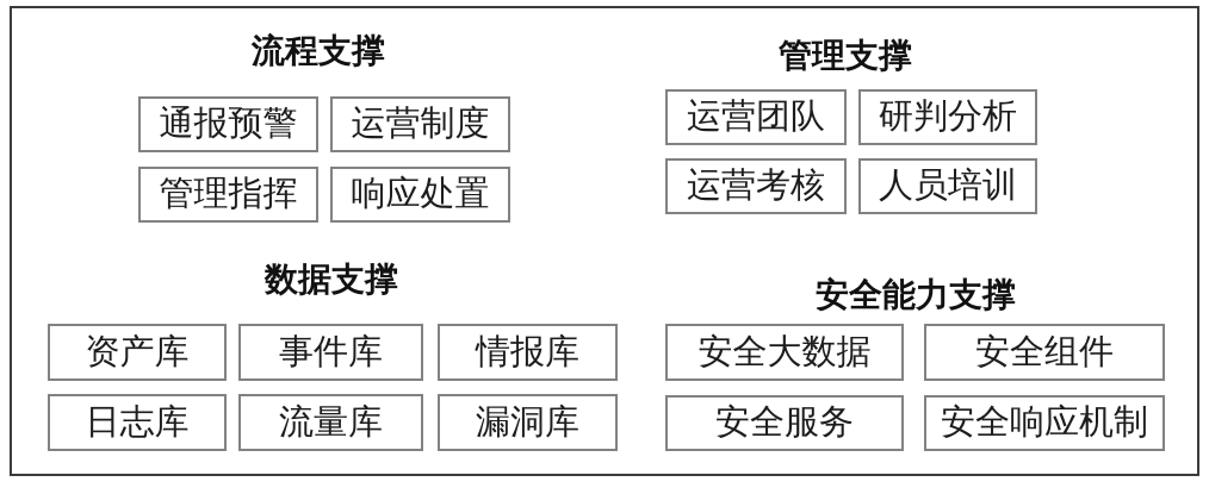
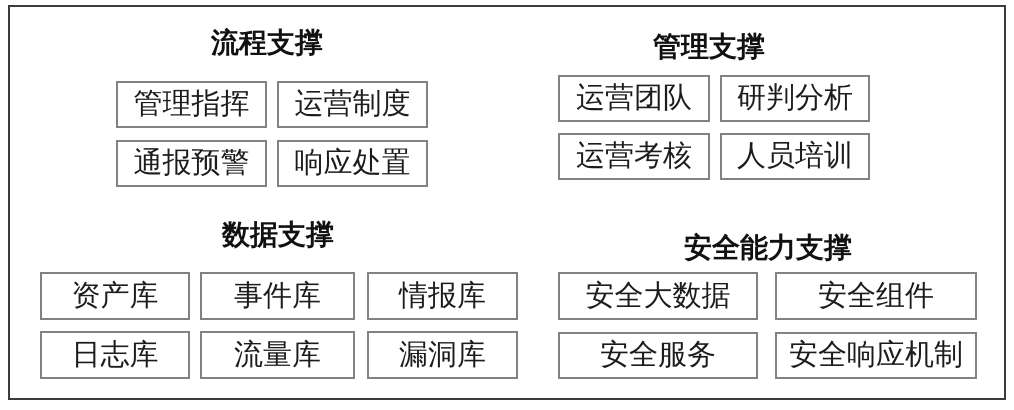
  流程支撑
- 通报预警
+ 管理指挥
  运营制度
- 管理指挥
+ 通报预警
  响应处置
  管理支撑
  运营团队
  研判分析
  运营考核
  人员培训
  数据支撑
  资产库
  事件库
  情报库
  日志库
  流量库
  漏洞库
  安全能力支撑
  安全大数据
  安全组件
  安全服务
  安全响应机制
